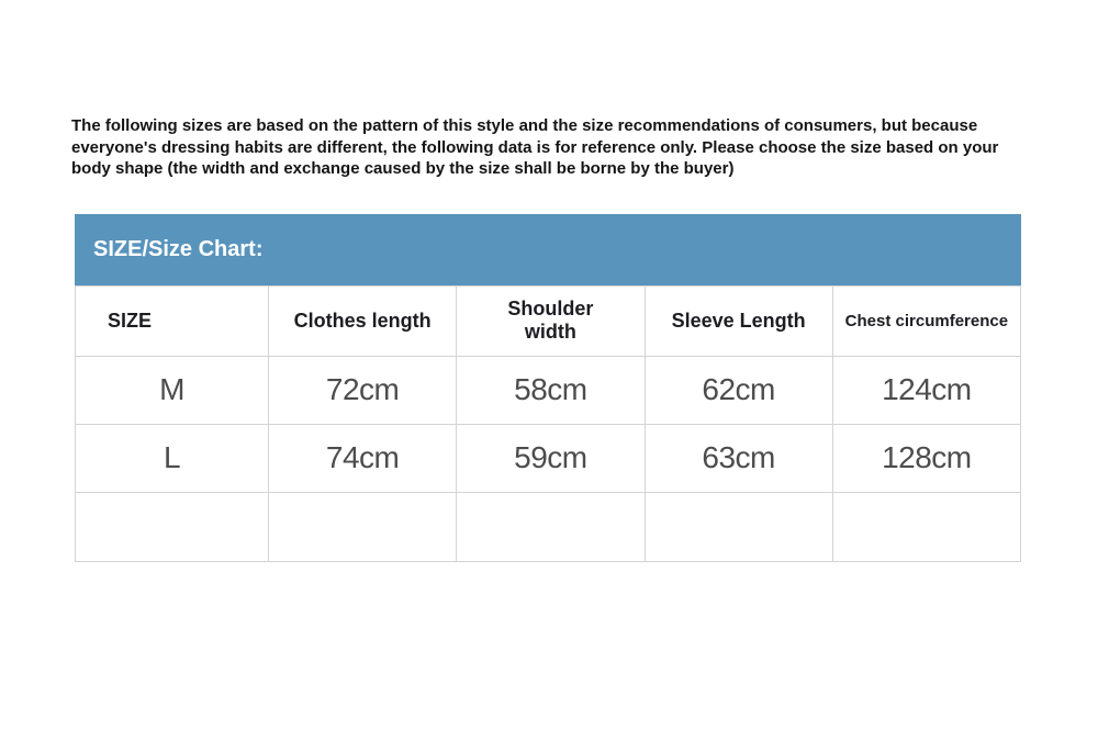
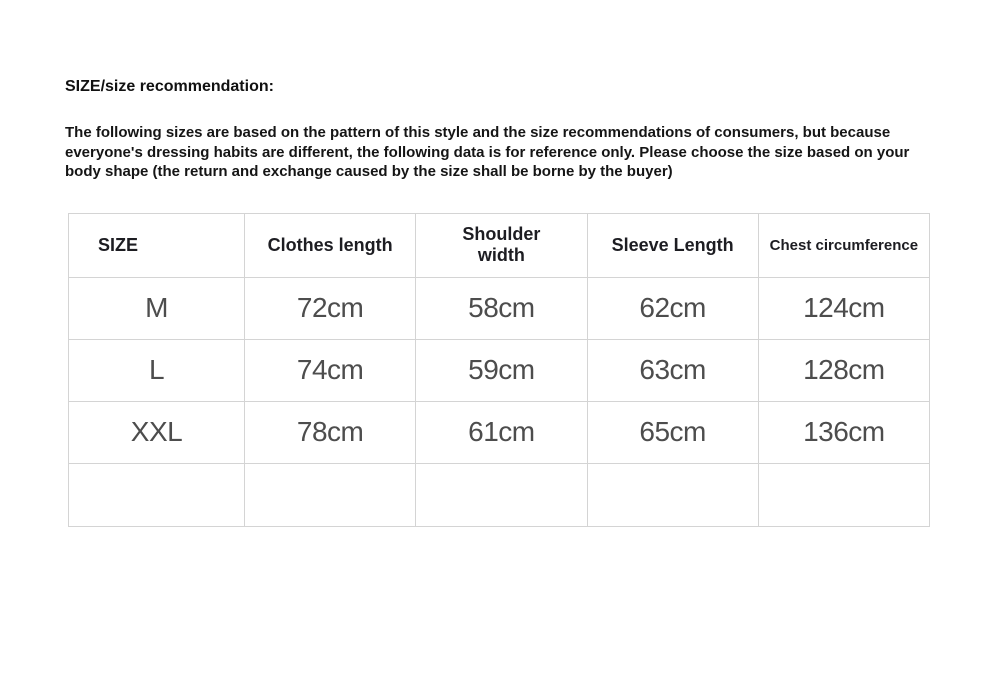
+ SIZE/size recommendation:
- The following sizes are based on the pattern of this style and the size recommendations of consumers, but because everyone's dressing habits are different, the following data is for reference only. Please choose the size based on your body shape (the width and exchange caused by the size shall be borne by the buyer)
+ The following sizes are based on the pattern of this style and the size recommendations of consumers, but because everyone's dressing habits are different, the following data is for reference only. Please choose the size based on your body shape (the return and exchange caused by the size shall be borne by the buyer)
- SIZE/Size Chart:
  SIZE	Clothes length	Shoulder width	Sleeve Length	Chest circumference
  M	72cm	58cm	62cm	124cm
  L	74cm	59cm	63cm	128cm
+ XXL	78cm	61cm	65cm	136cm
